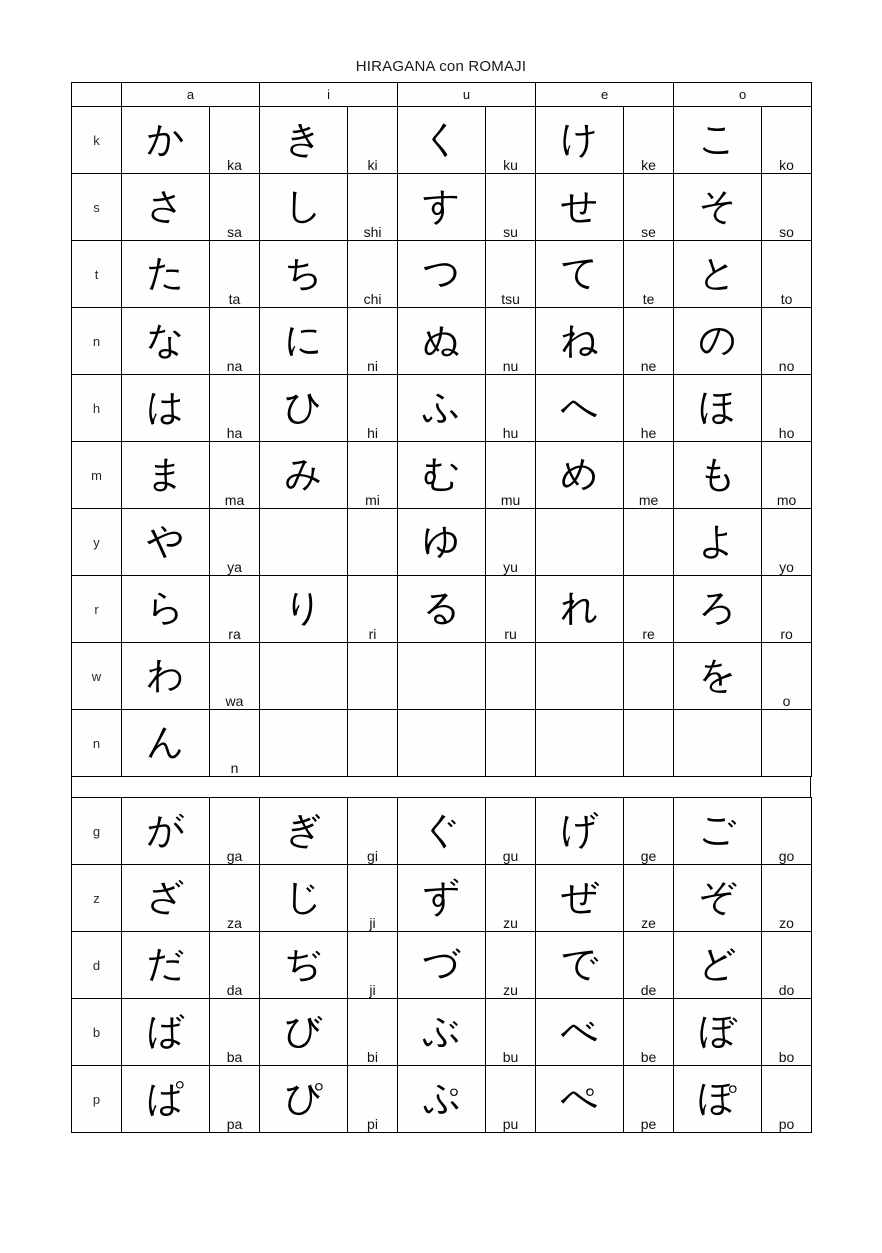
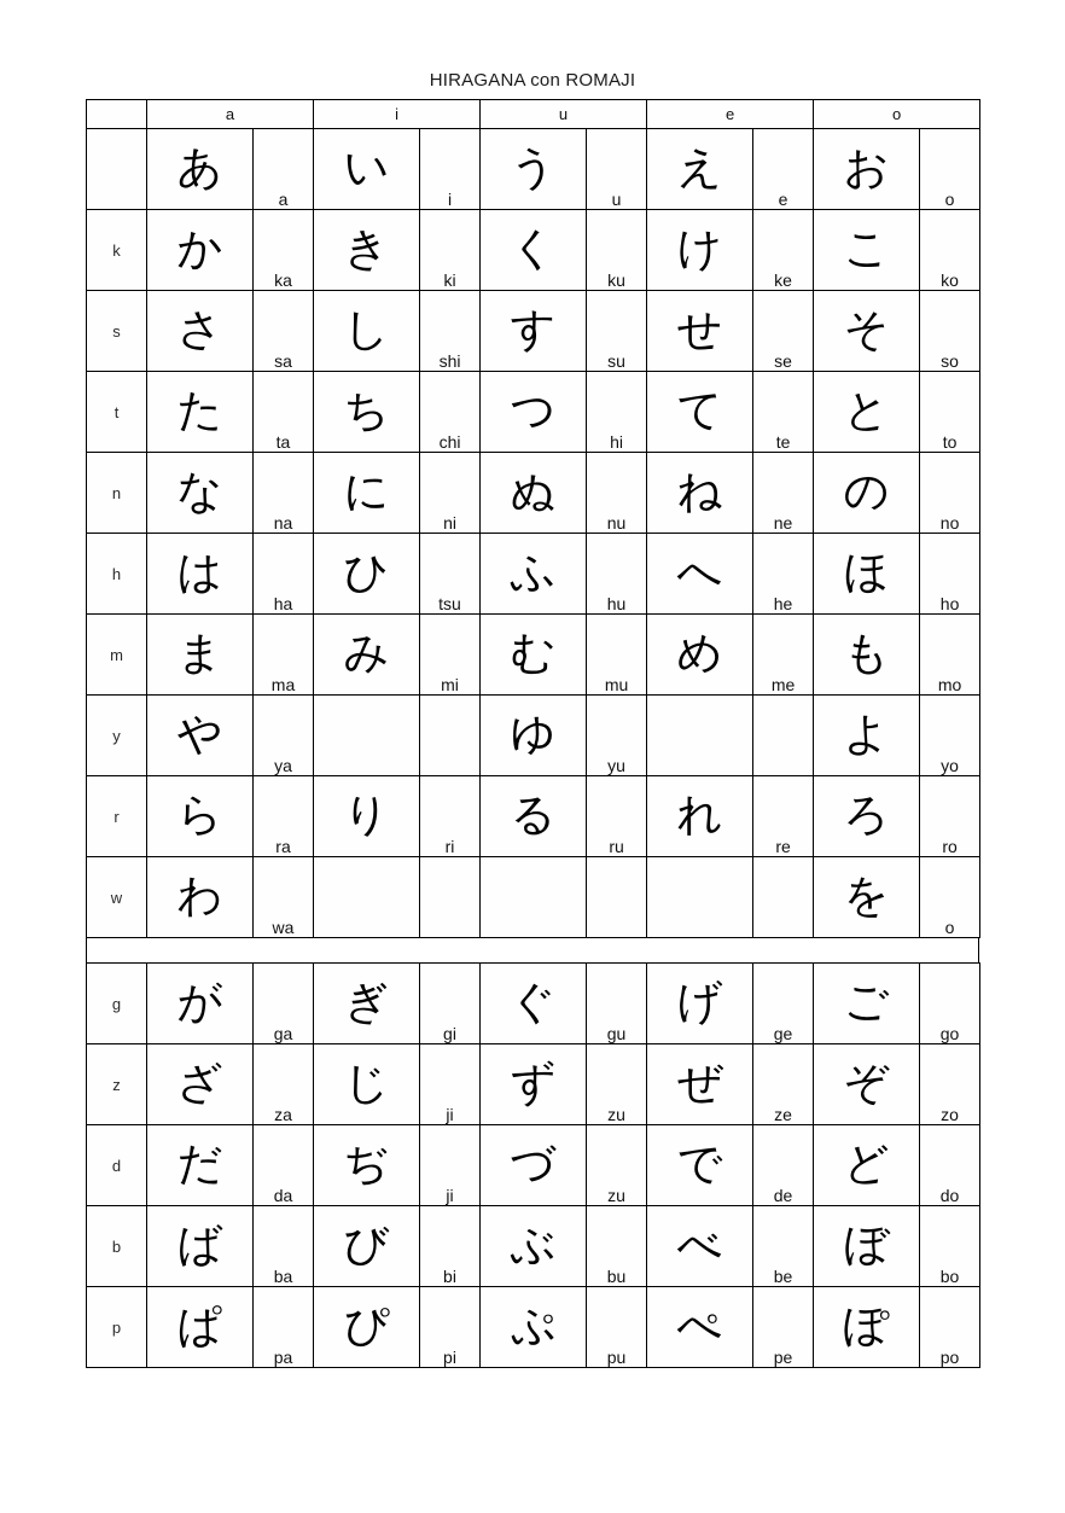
  HIRAGANA con ROMAJI
  	a	i	u	e	o
+ 	あ	a	い	i	う	u	え	e	お	o
  k	か	ka	き	ki	く	ku	け	ke	こ	ko
  s	さ	sa	し	shi	す	su	せ	se	そ	so
- t	た	ta	ち	chi	つ	tsu	て	te	と	to
+ t	た	ta	ち	chi	つ	hi	て	te	と	to
  n	な	na	に	ni	ぬ	nu	ね	ne	の	no
- h	は	ha	ひ	hi	ふ	hu	へ	he	ほ	ho
+ h	は	ha	ひ	tsu	ふ	hu	へ	he	ほ	ho
  m	ま	ma	み	mi	む	mu	め	me	も	mo
  y	や	ya			ゆ	yu			よ	yo
  r	ら	ra	り	ri	る	ru	れ	re	ろ	ro
  w	わ	wa							を	o
- n	ん	n
  g	が	ga	ぎ	gi	ぐ	gu	げ	ge	ご	go
  z	ざ	za	じ	ji	ず	zu	ぜ	ze	ぞ	zo
  d	だ	da	ぢ	ji	づ	zu	で	de	ど	do
  b	ば	ba	び	bi	ぶ	bu	べ	be	ぼ	bo
  p	ぱ	pa	ぴ	pi	ぷ	pu	ぺ	pe	ぽ	po
